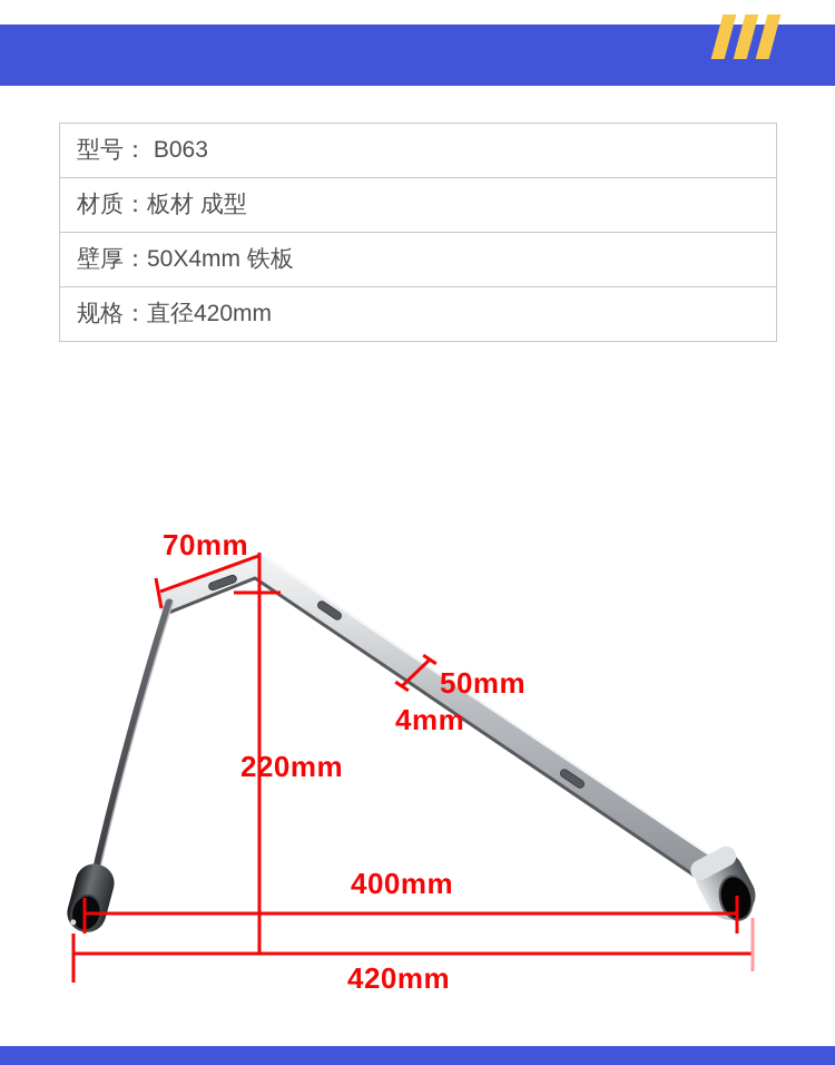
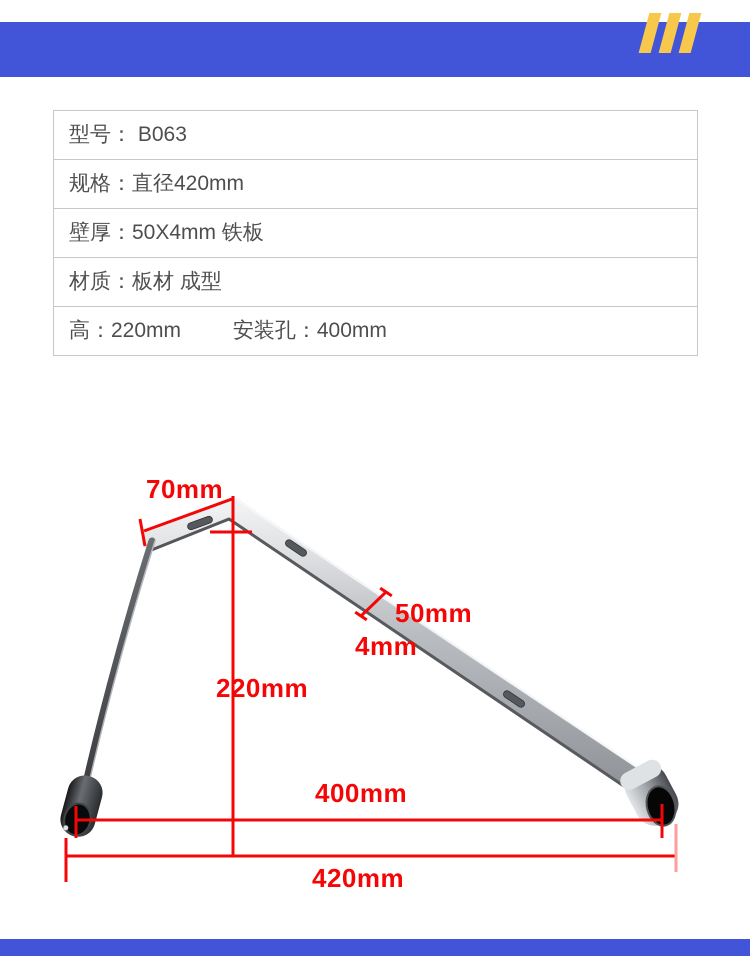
  型号： B063
- 材质：板材 成型
+ 规格：直径420mm
  壁厚：50X4mm 铁板
- 规格：直径420mm
+ 材质：板材 成型
+ 高：220mm 安装孔：400mm
  70mm
  220mm
  50mm
  4mm
  400mm
  420mm
